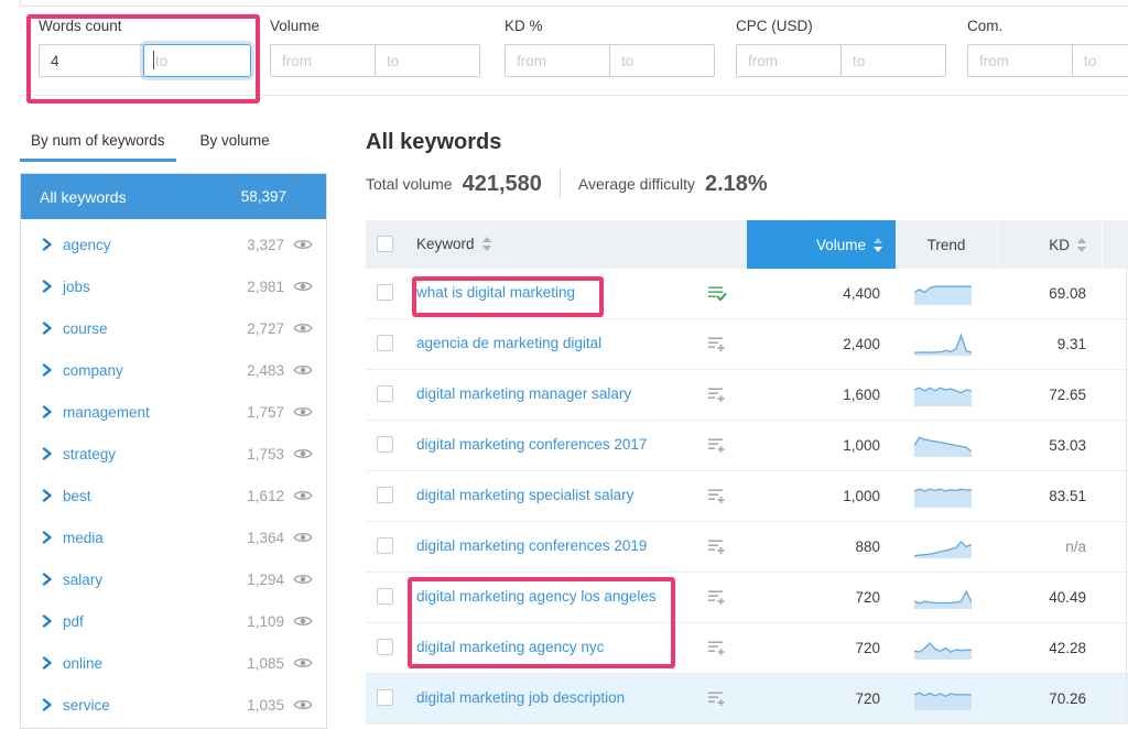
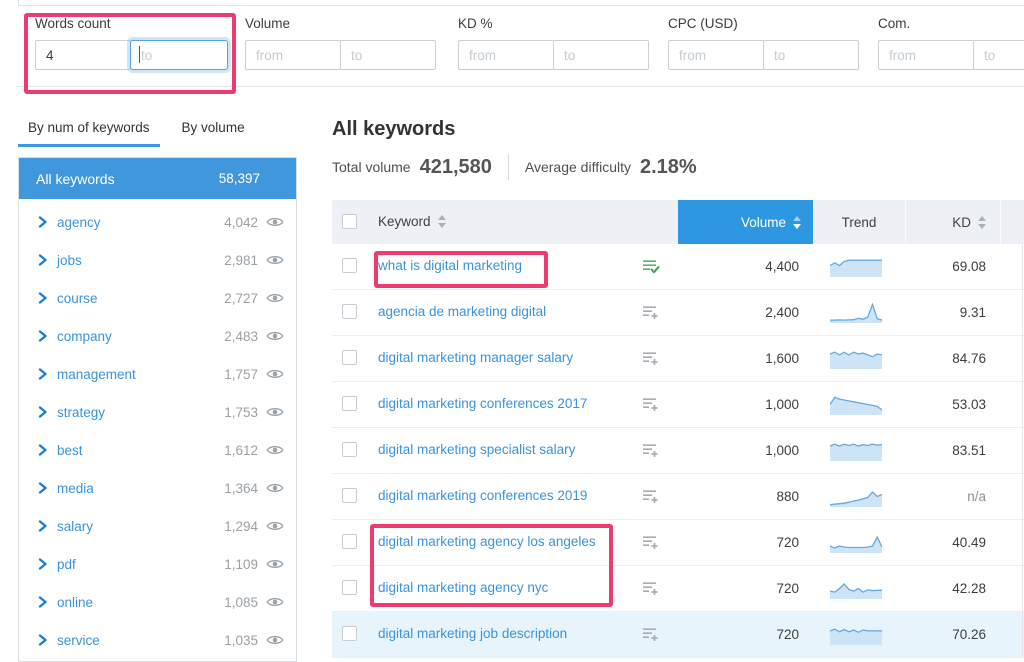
  Words count
  4
  to
  Volume
  from
  to
  KD %
  from
  to
  CPC (USD)
  from
  to
  Com.
  from
  to
  By num of keywords
  By volume
  All keywords
  58,397
  agency
- 3,327
+ 4,042
  jobs
  2,981
  course
  2,727
  company
  2,483
  management
  1,757
  strategy
  1,753
  best
  1,612
  media
  1,364
  salary
  1,294
  pdf
  1,109
  online
  1,085
  service
  1,035
  All keywords
  Total volume
  421,580
  Average difficulty
  2.18%
  Keyword
  Volume
  Trend
  KD
  what is digital marketing
  4,400
  69.08
  agencia de marketing digital
  2,400
  9.31
  digital marketing manager salary
  1,600
- 72.65
+ 84.76
  digital marketing conferences 2017
  1,000
  53.03
  digital marketing specialist salary
  1,000
  83.51
  digital marketing conferences 2019
  880
  n/a
  digital marketing agency los angeles
  720
  40.49
  digital marketing agency nyc
  720
  42.28
  digital marketing job description
  720
  70.26
